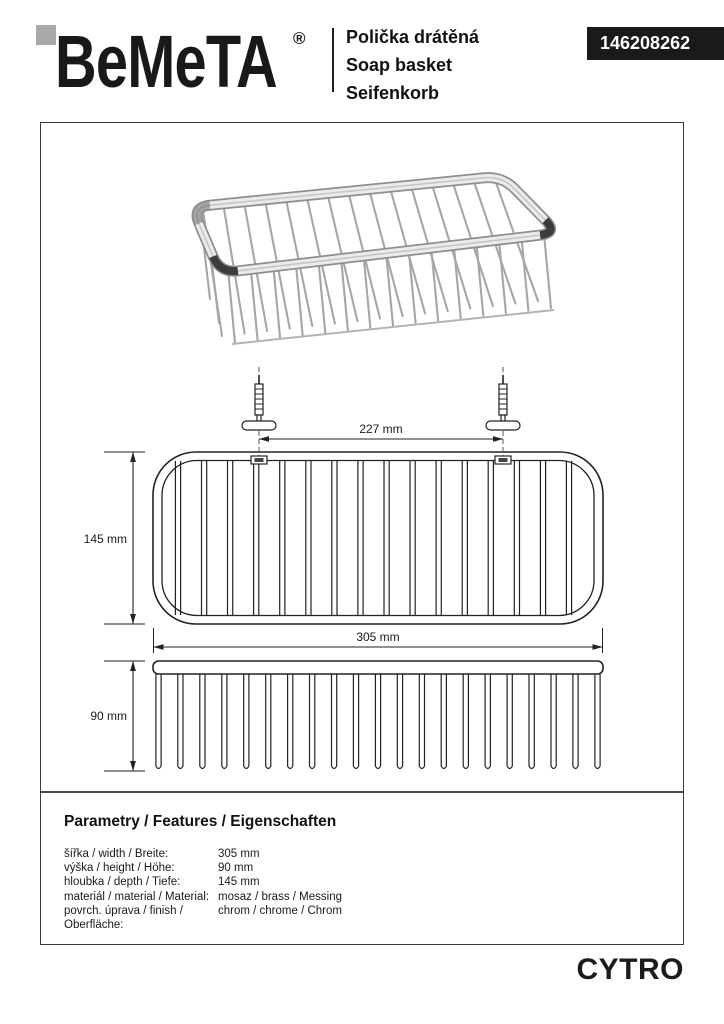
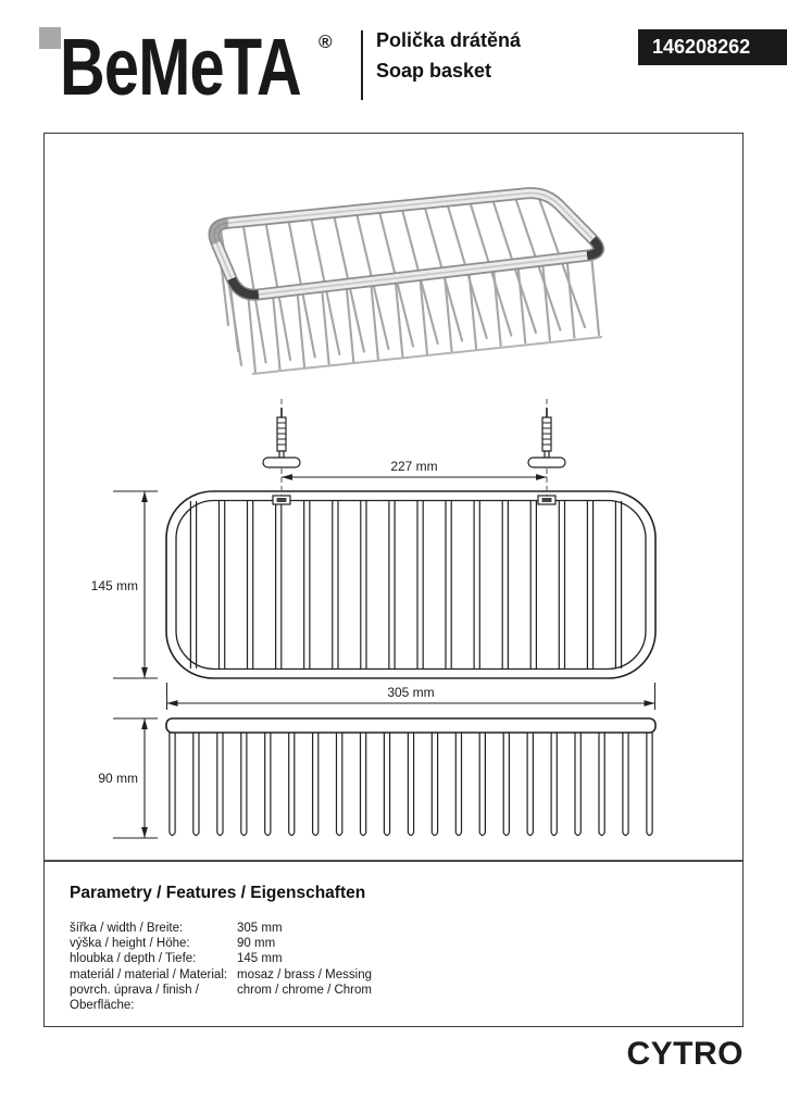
  BeMeTA
  ®
  Polička drátěná
  Soap basket
- Seifenkorb
  146208262
  227 mm
  145 mm
  305 mm
  90 mm
  Parametry / Features / Eigenschaften
  šířka / width / Breite:
  305 mm
  výška / height / Höhe:
  90 mm
  hloubka / depth / Tiefe:
  145 mm
  materiál / material / Material:
  mosaz / brass / Messing
  povrch. úprava / finish / Oberfläche:
  chrom / chrome / Chrom
  CYTRO
